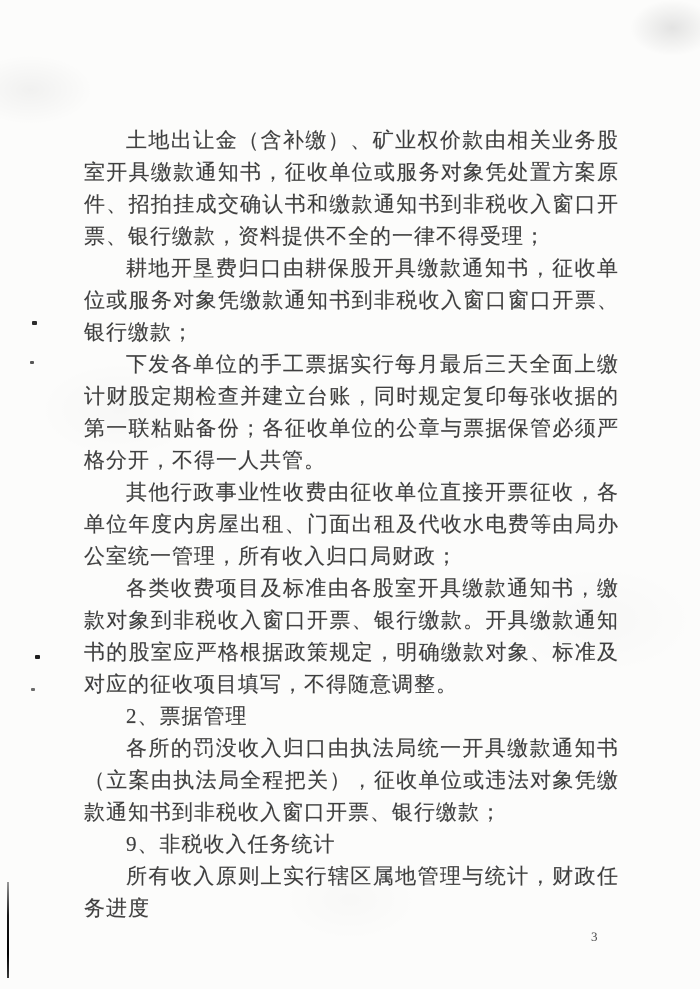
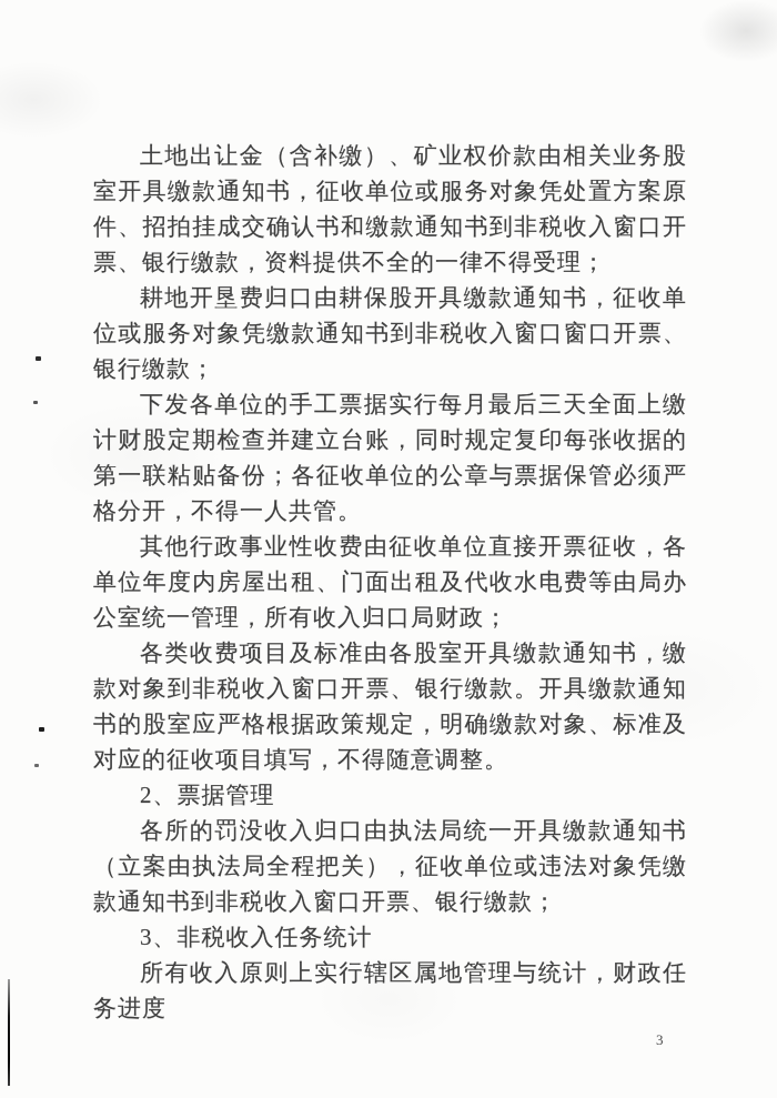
  土地出让金（含补缴）、矿业权价款由相关业务股室开具缴款通知书，征收单位或服务对象凭处置方案原件、招拍挂成交确认书和缴款通知书到非税收入窗口开票、银行缴款，资料提供不全的一律不得受理；
  耕地开垦费归口由耕保股开具缴款通知书，征收单位或服务对象凭缴款通知书到非税收入窗口窗口开票、银行缴款；
  下发各单位的手工票据实行每月最后三天全面上缴计财股定期检查并建立台账，同时规定复印每张收据的第一联粘贴备份；各征收单位的公章与票据保管必须严格分开，不得一人共管。
  其他行政事业性收费由征收单位直接开票征收，各单位年度内房屋出租、门面出租及代收水电费等由局办公室统一管理，所有收入归口局财政；
  各类收费项目及标准由各股室开具缴款通知书，缴款对象到非税收入窗口开票、银行缴款。开具缴款通知书的股室应严格根据政策规定，明确缴款对象、标准及对应的征收项目填写，不得随意调整。
  2、票据管理
  各所的罚没收入归口由执法局统一开具缴款通知书（立案由执法局全程把关），征收单位或违法对象凭缴款通知书到非税收入窗口开票、银行缴款；
- 9、非税收入任务统计
+ 3、非税收入任务统计
  所有收入原则上实行辖区属地管理与统计，财政任务进度
  3
